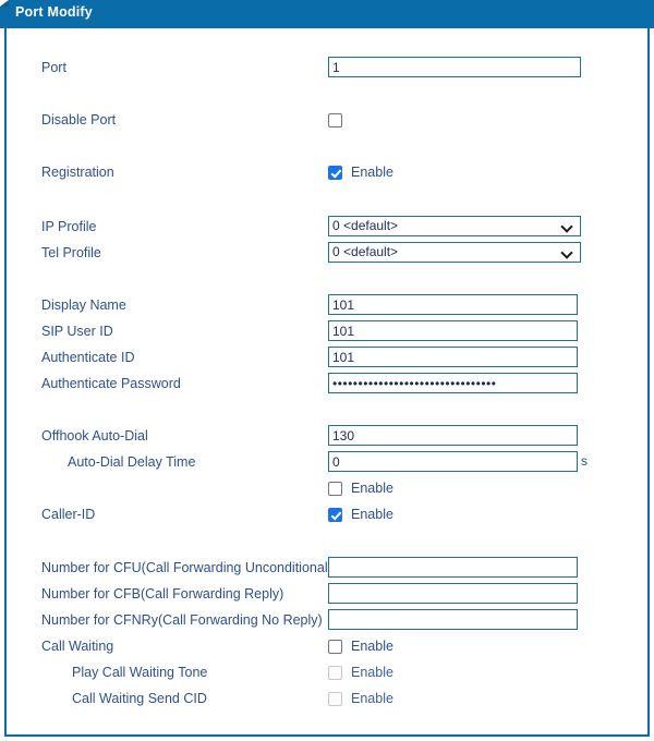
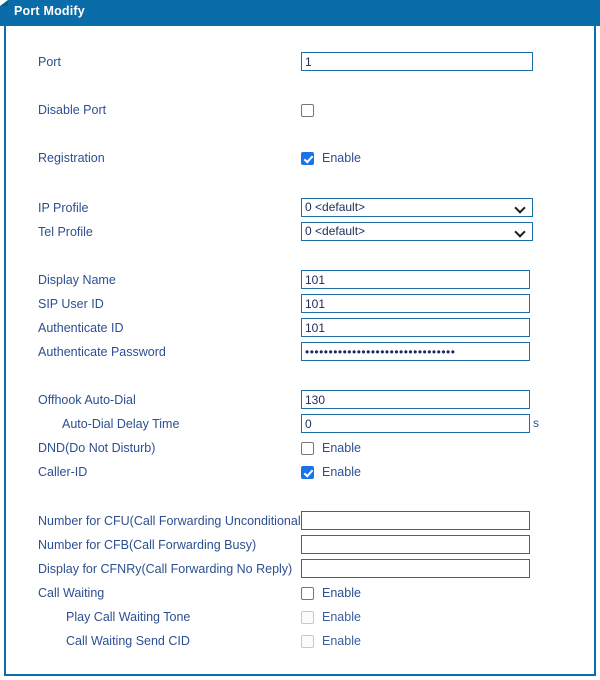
  Port Modify
  Port
  1
  Disable Port
  Registration
  Enable
  IP Profile
  0 <default>
  Tel Profile
  0 <default>
  Display Name
  101
  SIP User ID
  101
  Authenticate ID
  101
  Authenticate Password
  ••••••••••••••••••••••••••••••••
  Offhook Auto-Dial
  130
  Auto-Dial Delay Time
  0
  s
+ DND(Do Not Disturb)
  Enable
  Caller-ID
  Enable
  Number for CFU(Call Forwarding Unconditional
- Number for CFB(Call Forwarding Reply)
+ Number for CFB(Call Forwarding Busy)
- Number for CFNRy(Call Forwarding No Reply)
+ Display for CFNRy(Call Forwarding No Reply)
  Call Waiting
  Enable
  Play Call Waiting Tone
  Enable
  Call Waiting Send CID
  Enable
